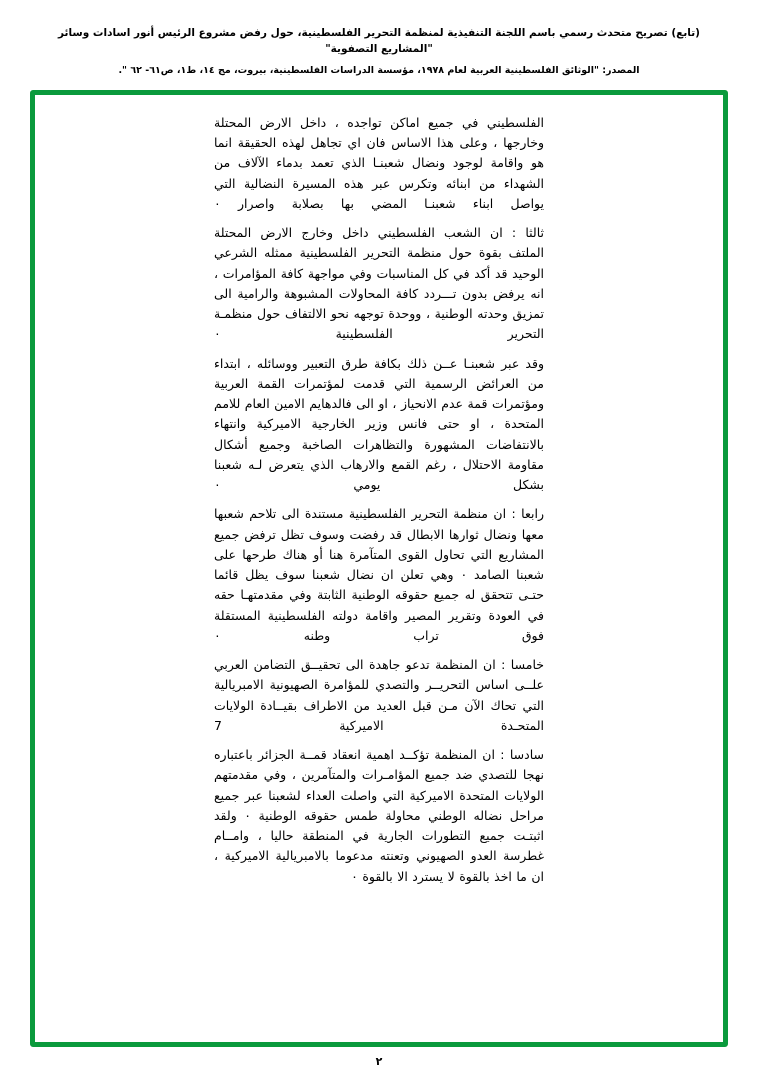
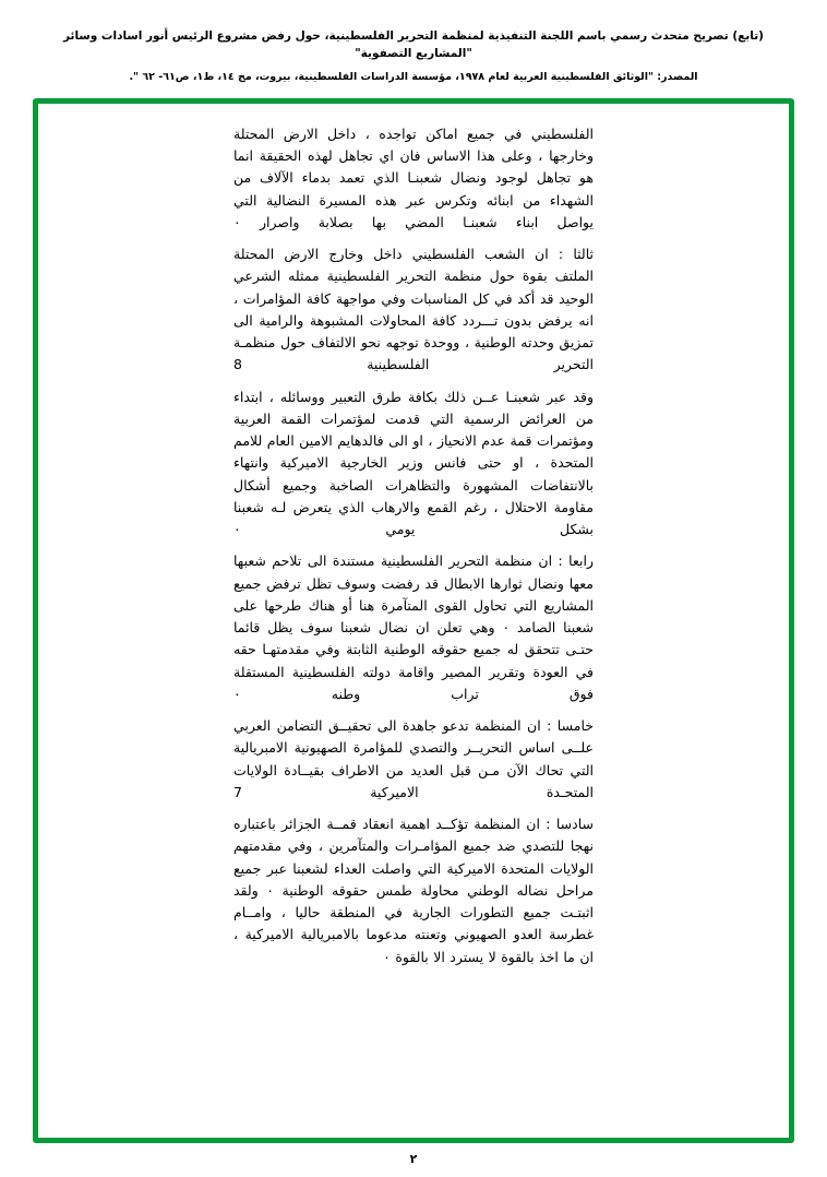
  (تابع) تصريح متحدث رسمي باسم اللجنة التنفيذية لمنظمة التحرير الفلسطينية، حول رفض مشروع الرئيس أنور اسادات وسائر "المشاريع التصفوية"
  المصدر: "الوثائق الفلسطينية العربية لعام ١٩٧٨، مؤسسة الدراسات الفلسطينية، بيروت، مج ١٤، ط١، ص٦١- ٦٢ ".
- الفلسطيني في جميع اماكن تواجده ، داخل الارض المحتلة وخارجها ، وعلى هذا الاساس فان اي تجاهل لهذه الحقيقة انما هو واقامة لوجود ونضال شعبنـا الذي تعمد بدماء الآلاف من الشهداء من ابنائه وتكرس عبر هذه المسيرة النضالية التي يواصل ابناء شعبنـا المضي بها بصلابة واصرار ٠
+ الفلسطيني في جميع اماكن تواجده ، داخل الارض المحتلة وخارجها ، وعلى هذا الاساس فان اي تجاهل لهذه الحقيقة انما هو تجاهل لوجود ونضال شعبنـا الذي تعمد بدماء الآلاف من الشهداء من ابنائه وتكرس عبر هذه المسيرة النضالية التي يواصل ابناء شعبنـا المضي بها بصلابة واصرار ٠
- ثالثا : ان الشعب الفلسطيني داخل وخارج الارض المحتلة الملتف بقوة حول منظمة التحرير الفلسطينية ممثله الشرعي الوحيد قد أكد في كل المناسبات وفي مواجهة كافة المؤامرات ، انه يرفض بدون تـــردد كافة المحاولات المشبوهة والرامية الى تمزيق وحدته الوطنية ، ووحدة توجهه نحو الالتفاف حول منظمـة التحرير الفلسطينية ٠
+ ثالثا : ان الشعب الفلسطيني داخل وخارج الارض المحتلة الملتف بقوة حول منظمة التحرير الفلسطينية ممثله الشرعي الوحيد قد أكد في كل المناسبات وفي مواجهة كافة المؤامرات ، انه يرفض بدون تـــردد كافة المحاولات المشبوهة والرامية الى تمزيق وحدته الوطنية ، ووحدة توجهه نحو الالتفاف حول منظمـة التحرير الفلسطينية 8
  وقد عبر شعبنـا عــن ذلك بكافة طرق التعبير ووسائله ، ابتداء من العرائض الرسمية التي قدمت لمؤتمرات القمة العربية ومؤتمرات قمة عدم الانحياز ، او الى فالدهايم الامين العام للامم المتحدة ، او حتى فانس وزير الخارجية الاميركية وانتهاء بالانتفاضات المشهورة والتظاهرات الصاخبة وجميع أشكال مقاومة الاحتلال ، رغم القمع والارهاب الذي يتعرض لـه شعبنا بشكل يومي ٠
  رابعا : ان منظمة التحرير الفلسطينية مستندة الى تلاحم شعبها معها ونضال ثوارها الابطال قد رفضت وسوف تظل ترفض جميع المشاريع التي تحاول القوى المتآمرة هنا أو هناك طرحها على شعبنا الصامد ٠ وهي تعلن ان نضال شعبنا سوف يظل قائما حتـى تتحقق له جميع حقوقه الوطنية الثابتة وفي مقدمتهـا حقه في العودة وتقرير المصير واقامة دولته الفلسطينية المستقلة فوق تراب وطنه ٠
  خامسا : ان المنظمة تدعو جاهدة الى تحقيــق التضامن العربي علــى اساس التحريــر والتصدي للمؤامرة الصهيونية الامبريالية التي تحاك الآن مـن قبل العديد من الاطراف بقيــادة الولايات المتحـدة الاميركية 7
  سادسا : ان المنظمة تؤكــد اهمية انعقاد قمــة الجزائر باعتباره نهجا للتصدي ضد جميع المؤامـرات والمتآمرين ، وفي مقدمتهم الولايات المتحدة الاميركية التي واصلت العداء لشعبنا عبر جميع مراحل نضاله الوطني محاولة طمس حقوقه الوطنية ٠ ولقد اثبتـت جميع التطورات الجارية في المنطقة حاليا ، وامــام غطرسة العدو الصهيوني وتعنته مدعوما بالامبريالية الاميركية ، ان ما اخذ بالقوة لا يسترد الا بالقوة ٠
  ٢
